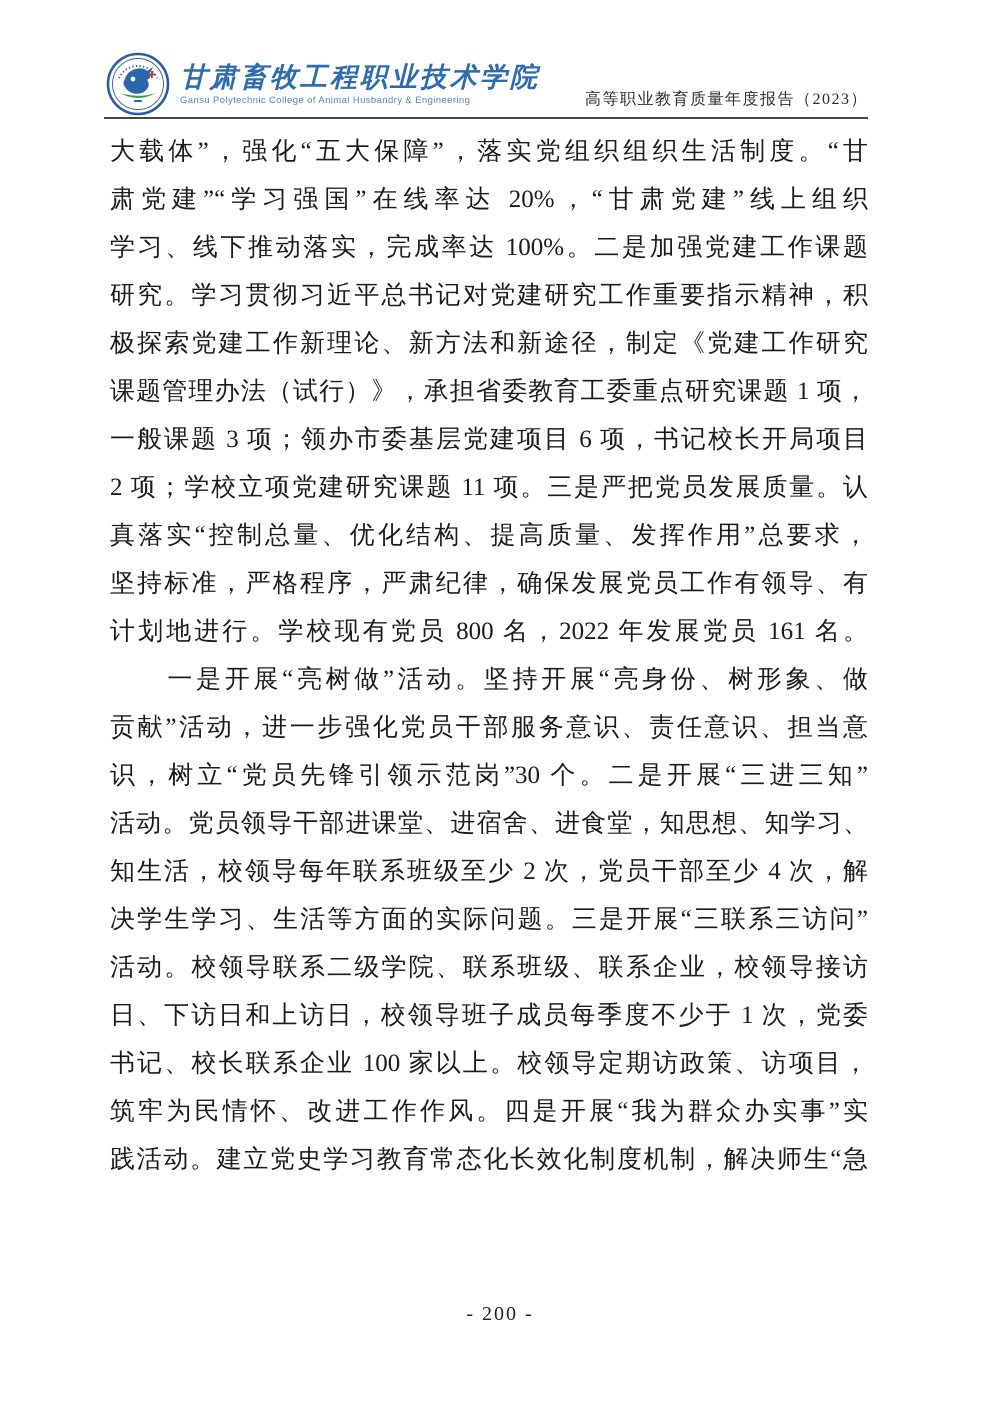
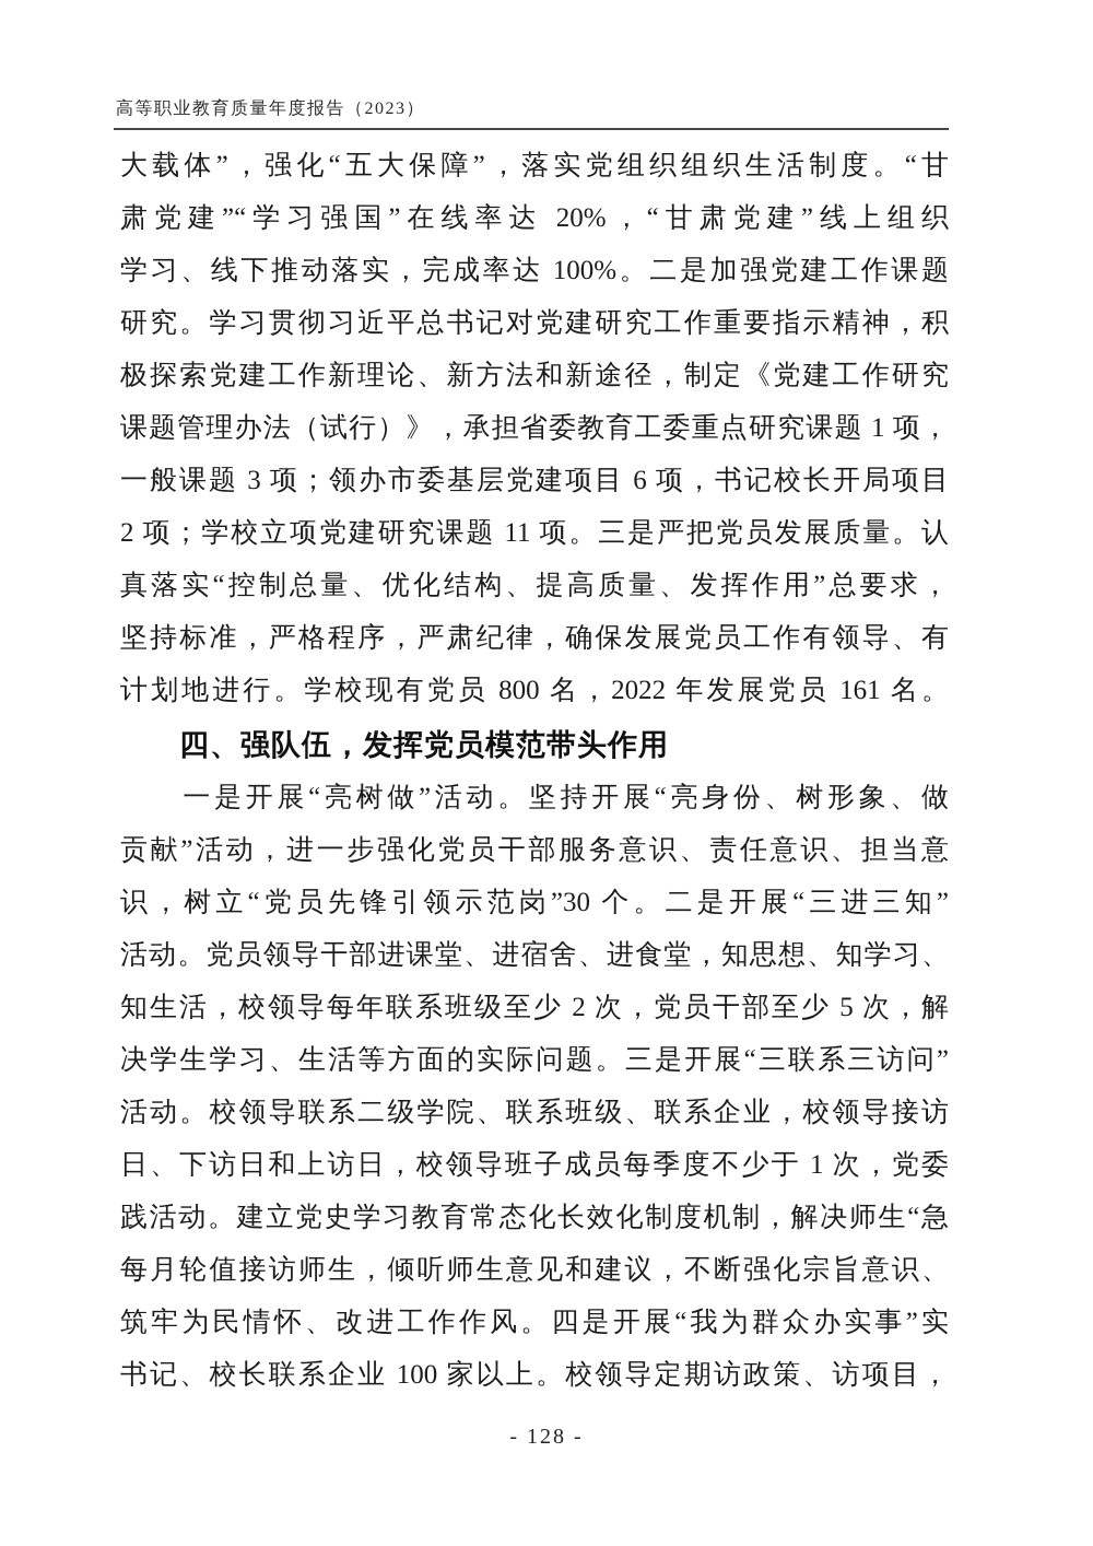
- 甘肃畜牧工程职业技术学院
- Gansu Polytechnic College of Animal Husbandry & Engineering
  高等职业教育质量年度报告（2023）
  大载体”，强化“五大保障”，落实党组织组织生活制度。“甘
  肃党建”“学习强国”在线率达 20%，“甘肃党建”线上组织
  学习、线下推动落实，完成率达 100%。二是加强党建工作课题
  研究。学习贯彻习近平总书记对党建研究工作重要指示精神，积
  极探索党建工作新理论、新方法和新途径，制定《党建工作研究
  课题管理办法（试行）》，承担省委教育工委重点研究课题 1 项，
  一般课题 3 项；领办市委基层党建项目 6 项，书记校长开局项目
  2 项；学校立项党建研究课题 11 项。三是严把党员发展质量。认
  真落实“控制总量、优化结构、提高质量、发挥作用”总要求，
  坚持标准，严格程序，严肃纪律，确保发展党员工作有领导、有
  计划地进行。学校现有党员 800 名，2022 年发展党员 161 名。
+ 四、强队伍，发挥党员模范带头作用
  一是开展“亮树做”活动。坚持开展“亮身份、树形象、做
  贡献”活动，进一步强化党员干部服务意识、责任意识、担当意
  识，树立“党员先锋引领示范岗”30 个。二是开展“三进三知”
  活动。党员领导干部进课堂、进宿舍、进食堂，知思想、知学习、
- 知生活，校领导每年联系班级至少 2 次，党员干部至少 4 次，解
+ 知生活，校领导每年联系班级至少 2 次，党员干部至少 5 次，解
  决学生学习、生活等方面的实际问题。三是开展“三联系三访问”
  活动。校领导联系二级学院、联系班级、联系企业，校领导接访
  日、下访日和上访日，校领导班子成员每季度不少于 1 次，党委
- 书记、校长联系企业 100 家以上。校领导定期访政策、访项目，
+ 践活动。建立党史学习教育常态化长效化制度机制，解决师生“急
+ 每月轮值接访师生，倾听师生意见和建议，不断强化宗旨意识、
  筑牢为民情怀、改进工作作风。四是开展“我为群众办实事”实
- 践活动。建立党史学习教育常态化长效化制度机制，解决师生“急
+ 书记、校长联系企业 100 家以上。校领导定期访政策、访项目，
- - 200 -
+ - 128 -
